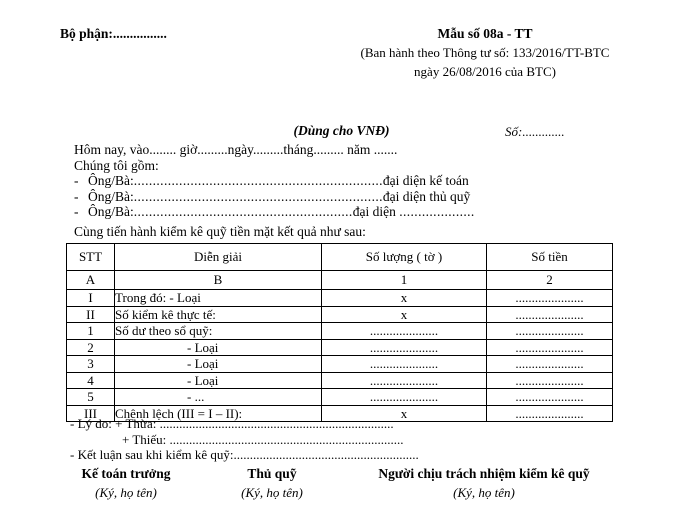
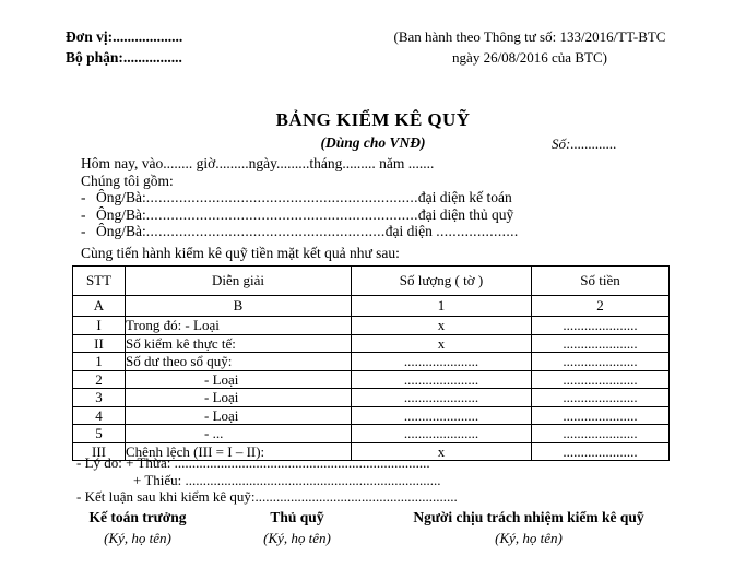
+ Đơn vị:...................
  Bộ phận:................
- Mẫu số 08a - TT
  (Ban hành theo Thông tư số: 133/2016/TT-BTC
  ngày 26/08/2016 của BTC)
+ BẢNG KIỂM KÊ QUỸ
  (Dùng cho VNĐ)
  Số:.............
  Hôm nay, vào........ giờ.........ngày.........tháng......... năm .......
  Chúng tôi gồm:
  - Ông/Bà:..................................................................đại diện kế toán
  - Ông/Bà:..................................................................đại diện thủ quỹ
  - Ông/Bà:..........................................................đại diện ....................
  Cùng tiến hành kiểm kê quỹ tiền mặt kết quả như sau:
  STT	Diễn giải	Số lượng ( tờ )	Số tiền
  A	B	1	2
  I	Trong đó: - Loại	x	.....................
  II	Số kiểm kê thực tế:	x	.....................
  1	Số dư theo sổ quỹ:	.....................	.....................
  2	- Loại	.....................	.....................
  3	- Loại	.....................	.....................
  4	- Loại	.....................	.....................
  5	- ...	.....................	.....................
  III	Chênh lệch (III = I – II):	x	.....................
  - Lý do: + Thừa: ........................................................................
  + Thiếu: ........................................................................
  - Kết luận sau khi kiểm kê quỹ:.........................................................
  Kế toán trưởng
  (Ký, họ tên)
  Thủ quỹ
  (Ký, họ tên)
  Người chịu trách nhiệm kiểm kê quỹ
  (Ký, họ tên)
